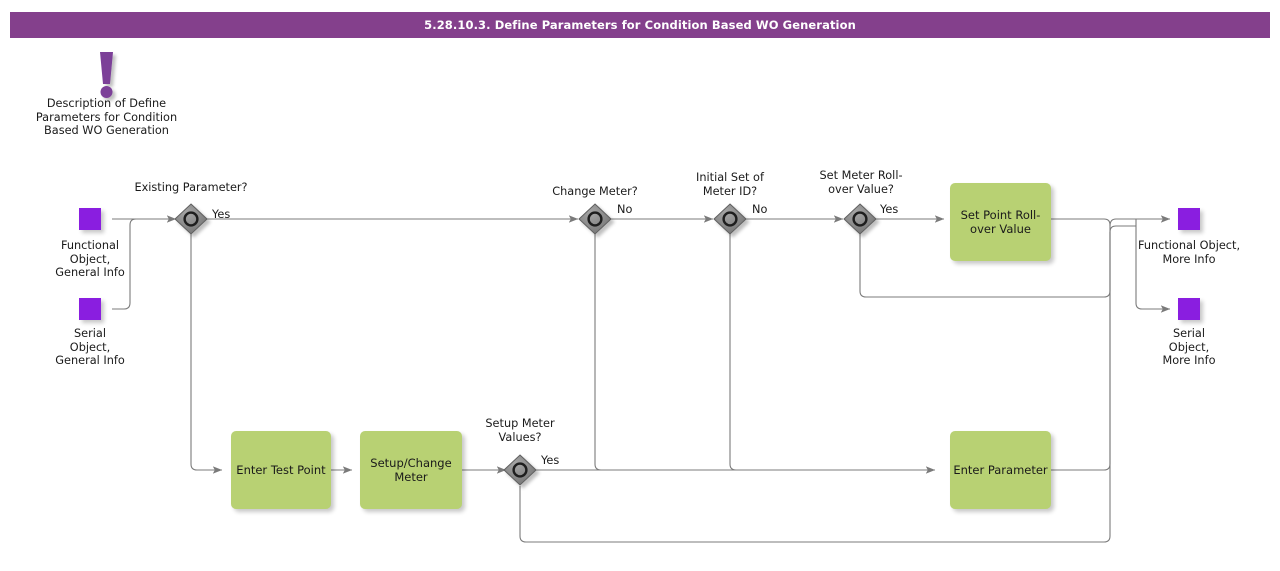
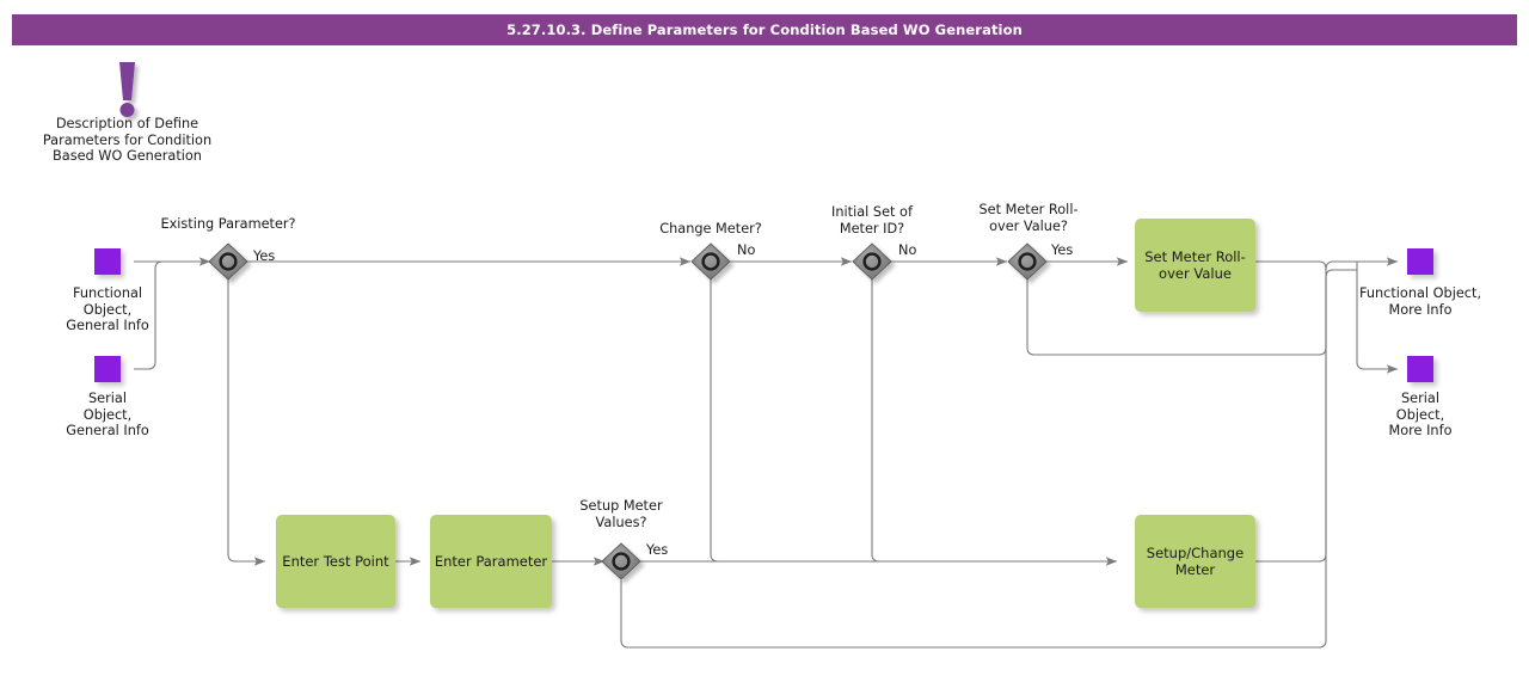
- 5.28.10.3. Define Parameters for Condition Based WO Generation
+ 5.27.10.3. Define Parameters for Condition Based WO Generation
  Description of Define
  Parameters for Condition
  Based WO Generation
  Functional
  Object,
  General Info
  Serial
  Object,
  General Info
  Functional Object,
  More Info
  Serial
  Object,
  More Info
  Enter Test Point
- Setup/Change Meter
+ Enter Parameter
- Set Point Roll- over Value
+ Set Meter Roll- over Value
- Enter Parameter
+ Setup/Change Meter
  Existing Parameter?
  Yes
  Change Meter?
  No
  Initial Set of
  Meter ID?
  No
  Set Meter Roll-
  over Value?
  Yes
  Setup Meter
  Values?
  Yes
